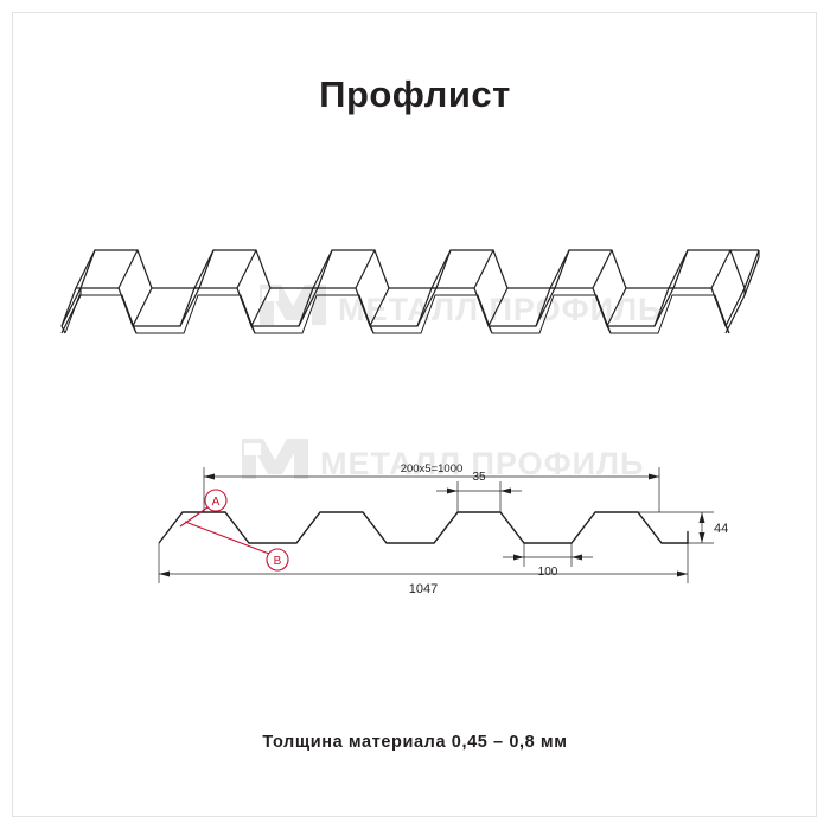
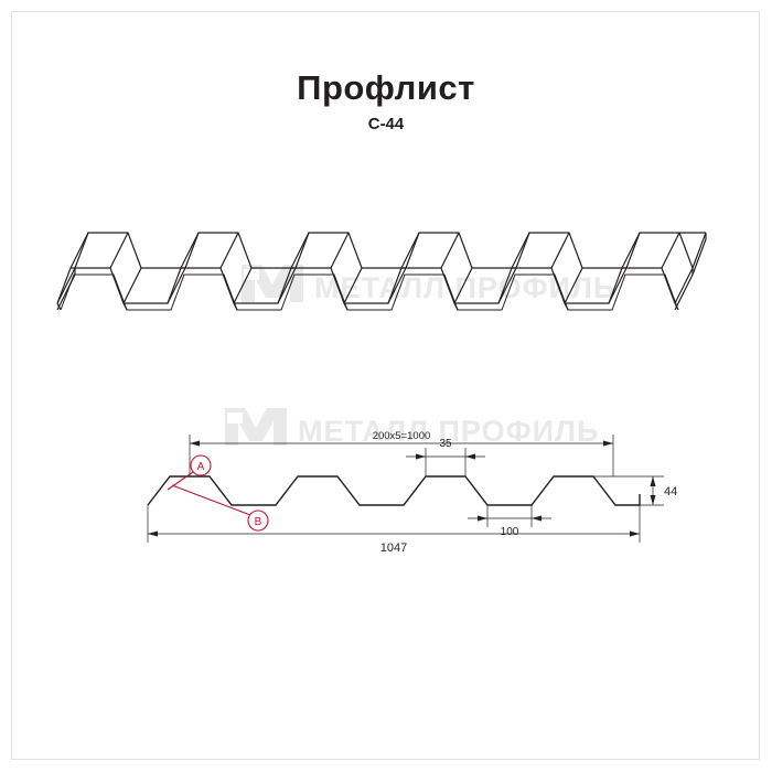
  Профлист
+ С-44
  МЕТАЛЛ ПРФЛЬ
  МЕТАЛЛ ПРОФИЛЬ
  200x5=1000
  35
  100
  1047
  44
  A
  B
- Толщина материала 0,45 – 0,8 мм
